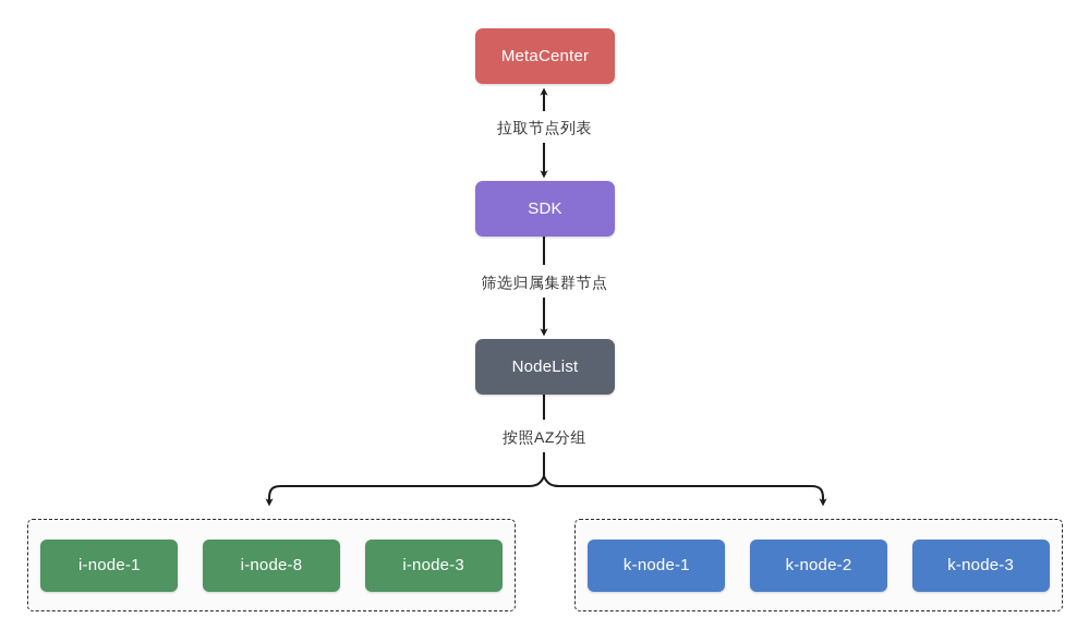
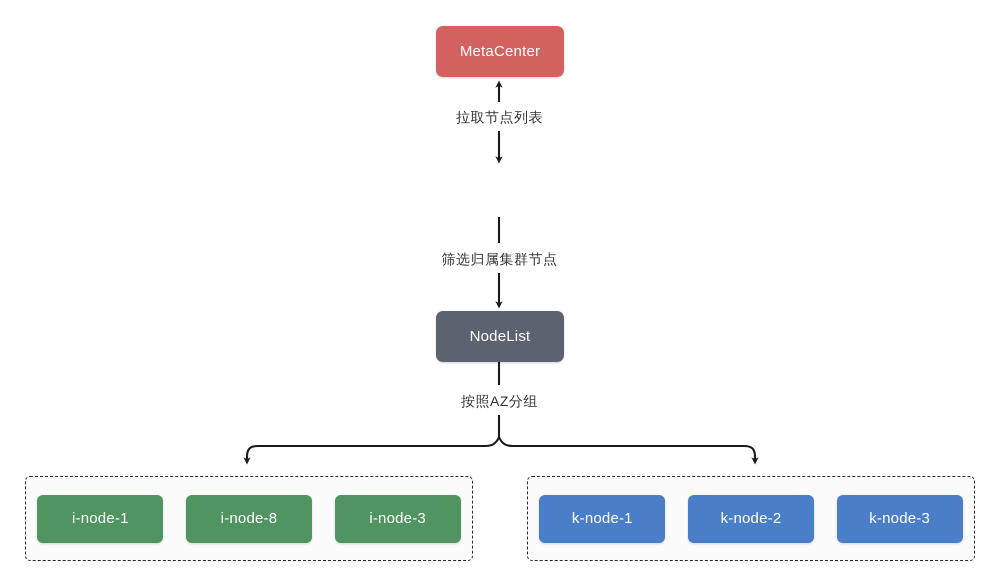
  MetaCenter
- SDK
  NodeList
  拉取节点列表
  筛选归属集群节点
  按照AZ分组
  i-node-1
  i-node-8
  i-node-3
  k-node-1
  k-node-2
  k-node-3
